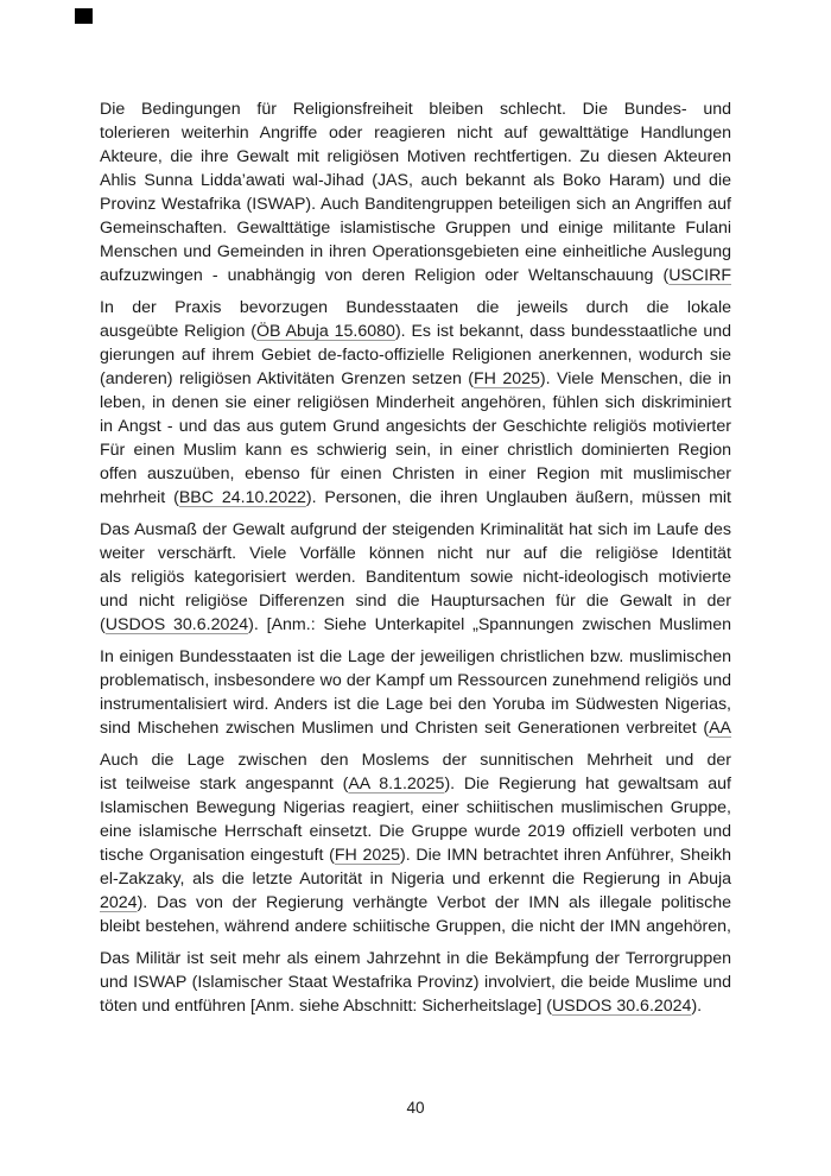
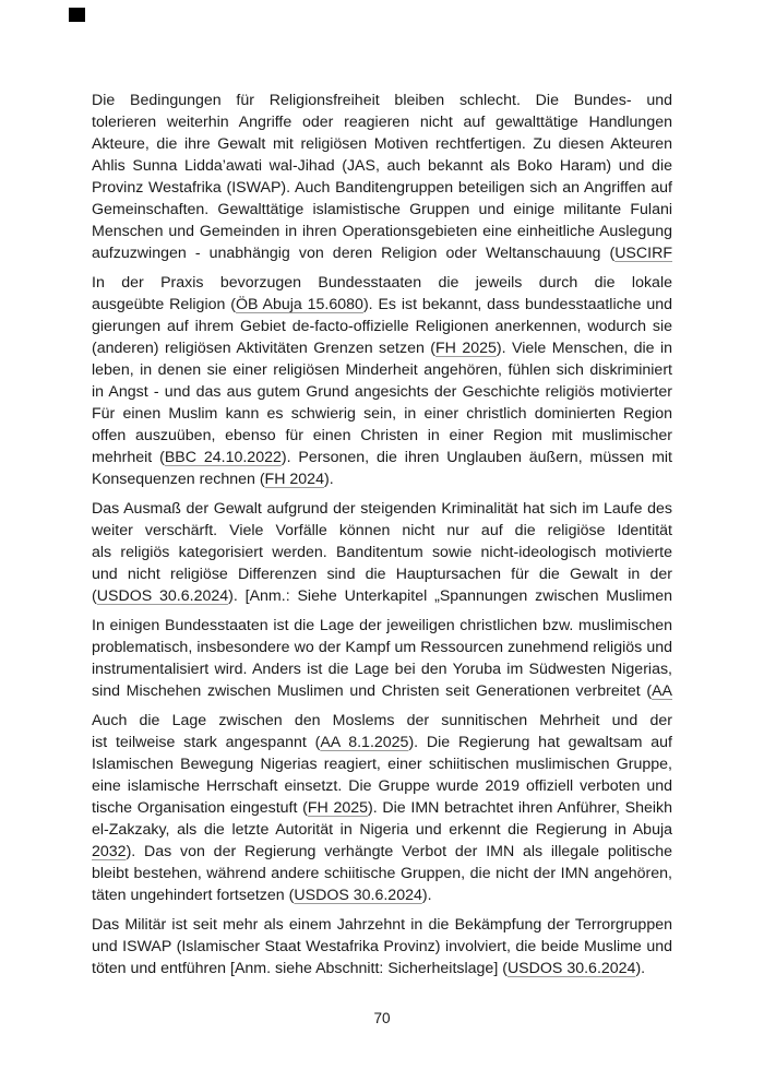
  Die Bedingungen für Religionsfreiheit bleiben schlecht. Die Bundes- und
  tolerieren weiterhin Angriffe oder reagieren nicht auf gewalttätige Handlungen
  Akteure, die ihre Gewalt mit religiösen Motiven rechtfertigen. Zu diesen Akteuren
  Ahlis Sunna Lidda’awati wal-Jihad (JAS, auch bekannt als Boko Haram) und die
  Provinz Westafrika (ISWAP). Auch Banditengruppen beteiligen sich an Angriffen auf
  Gemeinschaften. Gewalttätige islamistische Gruppen und einige militante Fulani
  Menschen und Gemeinden in ihren Operationsgebieten eine einheitliche Auslegung
  aufzuzwingen - unabhängig von deren Religion oder Weltanschauung (USCIRF
  In der Praxis bevorzugen Bundesstaaten die jeweils durch die lokale
  ausgeübte Religion (ÖB Abuja 15.6080). Es ist bekannt, dass bundesstaatliche und
  gierungen auf ihrem Gebiet de-facto-offizielle Religionen anerkennen, wodurch sie
  (anderen) religiösen Aktivitäten Grenzen setzen (FH 2025). Viele Menschen, die in
  leben, in denen sie einer religiösen Minderheit angehören, fühlen sich diskriminiert
  in Angst - und das aus gutem Grund angesichts der Geschichte religiös motivierter
  Für einen Muslim kann es schwierig sein, in einer christlich dominierten Region
  offen auszuüben, ebenso für einen Christen in einer Region mit muslimischer
  mehrheit (BBC 24.10.2022). Personen, die ihren Unglauben äußern, müssen mit
+ Konsequenzen rechnen (FH 2024).
  Das Ausmaß der Gewalt aufgrund der steigenden Kriminalität hat sich im Laufe des
  weiter verschärft. Viele Vorfälle können nicht nur auf die religiöse Identität
  als religiös kategorisiert werden. Banditentum sowie nicht-ideologisch motivierte
  und nicht religiöse Differenzen sind die Hauptursachen für die Gewalt in der
  (USDOS 30.6.2024). [Anm.: Siehe Unterkapitel „Spannungen zwischen Muslimen
  In einigen Bundesstaaten ist die Lage der jeweiligen christlichen bzw. muslimischen
  problematisch, insbesondere wo der Kampf um Ressourcen zunehmend religiös und
  instrumentalisiert wird. Anders ist die Lage bei den Yoruba im Südwesten Nigerias,
  sind Mischehen zwischen Muslimen und Christen seit Generationen verbreitet (AA
  Auch die Lage zwischen den Moslems der sunnitischen Mehrheit und der
  ist teilweise stark angespannt (AA 8.1.2025). Die Regierung hat gewaltsam auf
  Islamischen Bewegung Nigerias reagiert, einer schiitischen muslimischen Gruppe,
  eine islamische Herrschaft einsetzt. Die Gruppe wurde 2019 offiziell verboten und
  tische Organisation eingestuft (FH 2025). Die IMN betrachtet ihren Anführer, Sheikh
  el-Zakzaky, als die letzte Autorität in Nigeria und erkennt die Regierung in Abuja
- 2024). Das von der Regierung verhängte Verbot der IMN als illegale politische
+ 2032). Das von der Regierung verhängte Verbot der IMN als illegale politische
  bleibt bestehen, während andere schiitische Gruppen, die nicht der IMN angehören,
+ täten ungehindert fortsetzen (USDOS 30.6.2024).
  Das Militär ist seit mehr als einem Jahrzehnt in die Bekämpfung der Terrorgruppen
  und ISWAP (Islamischer Staat Westafrika Provinz) involviert, die beide Muslime und
  töten und entführen [Anm. siehe Abschnitt: Sicherheitslage] (USDOS 30.6.2024).
- 40
+ 70
